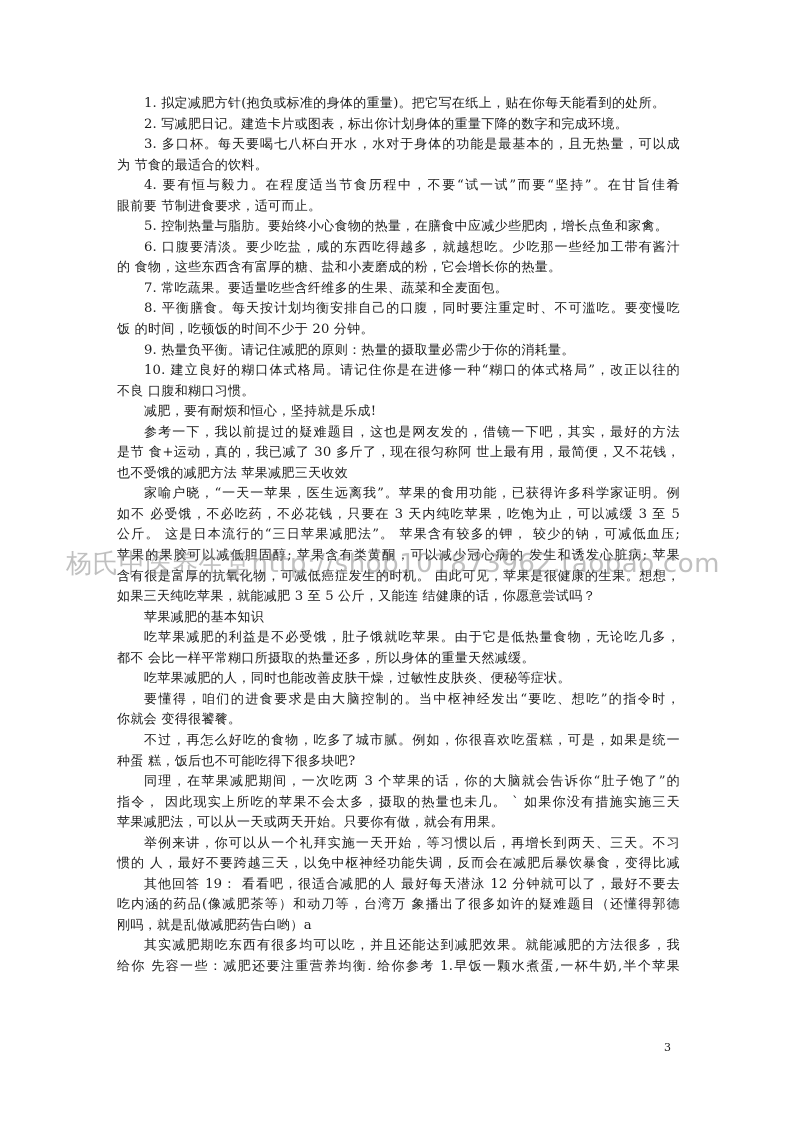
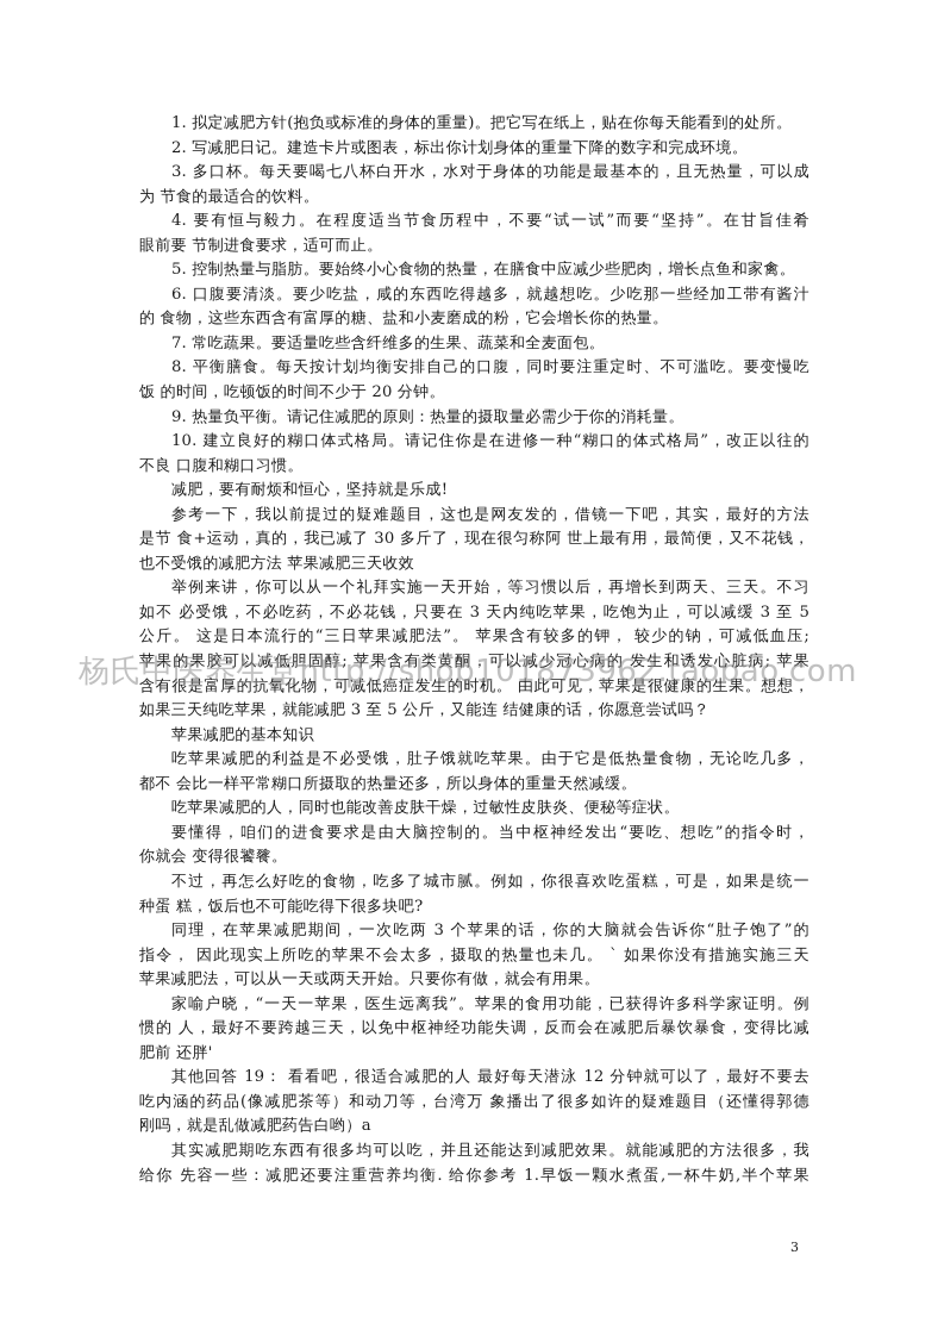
  1. 拟定减肥方针(抱负或标准的身体的重量)。把它写在纸上，贴在你每天能看到的处所。
  2. 写减肥日记。建造卡片或图表，标出你计划身体的重量下降的数字和完成环境。
  3. 多口杯。每天要喝七八杯白开水，水对于身体的功能是最基本的，且无热量，可以成
  为 节食的最适合的饮料。
  4. 要有恒与毅力。在程度适当节食历程中，不要“试一试”而要“坚持”。在甘旨佳肴
  眼前要 节制进食要求，适可而止。
  5. 控制热量与脂肪。要始终小心食物的热量，在膳食中应减少些肥肉，增长点鱼和家禽。
  6. 口腹要清淡。要少吃盐，咸的东西吃得越多，就越想吃。少吃那一些经加工带有酱汁
  的 食物，这些东西含有富厚的糖、盐和小麦磨成的粉，它会增长你的热量。
  7. 常吃蔬果。要适量吃些含纤维多的生果、蔬菜和全麦面包。
  8. 平衡膳食。每天按计划均衡安排自己的口腹，同时要注重定时、不可滥吃。要变慢吃
  饭 的时间，吃顿饭的时间不少于 20 分钟。
  9. 热量负平衡。请记住减肥的原则：热量的摄取量必需少于你的消耗量。
  10. 建立良好的糊口体式格局。请记住你是在进修一种“糊口的体式格局”，改正以往的
  不良 口腹和糊口习惯。
  减肥，要有耐烦和恒心，坚持就是乐成!
  参考一下，我以前提过的疑难题目，这也是网友发的，借镜一下吧，其实，最好的方法
  是节 食+运动，真的，我已减了 30 多斤了，现在很匀称阿 世上最有用，最简便，又不花钱，
  也不受饿的减肥方法 苹果减肥三天收效
- 家喻户晓，“一天一苹果，医生远离我”。苹果的食用功能，已获得许多科学家证明。例
+ 举例来讲，你可以从一个礼拜实施一天开始，等习惯以后，再增长到两天、三天。不习
  如不 必受饿，不必吃药，不必花钱，只要在 3 天内纯吃苹果，吃饱为止，可以减缓 3 至 5
  公斤。 这是日本流行的“三日苹果减肥法”。 苹果含有较多的钾， 较少的钠，可减低血压;
  苹果的果胶可以减低胆固醇; 苹果含有类黄酮，可以减少冠心病的 发生和诱发心脏病; 苹果
  含有很是富厚的抗氧化物，可减低癌症发生的时机。 由此可见，苹果是很健康的生果。想想，
  如果三天纯吃苹果，就能减肥 3 至 5 公斤，又能连 结健康的话，你愿意尝试吗？
  苹果减肥的基本知识
  吃苹果减肥的利益是不必受饿，肚子饿就吃苹果。由于它是低热量食物，无论吃几多，
  都不 会比一样平常糊口所摄取的热量还多，所以身体的重量天然减缓。
  吃苹果减肥的人，同时也能改善皮肤干燥，过敏性皮肤炎、便秘等症状。
  要懂得，咱们的进食要求是由大脑控制的。当中枢神经发出“要吃、想吃”的指令时，
  你就会 变得很饕餮。
  不过，再怎么好吃的食物，吃多了城市腻。例如，你很喜欢吃蛋糕，可是，如果是统一
  种蛋 糕，饭后也不可能吃得下很多块吧?
  同理，在苹果减肥期间，一次吃两 3 个苹果的话，你的大脑就会告诉你“肚子饱了”的
  指令， 因此现实上所吃的苹果不会太多，摄取的热量也未几。 ` 如果你没有措施实施三天
  苹果减肥法，可以从一天或两天开始。只要你有做，就会有用果。
- 举例来讲，你可以从一个礼拜实施一天开始，等习惯以后，再增长到两天、三天。不习
+ 家喻户晓，“一天一苹果，医生远离我”。苹果的食用功能，已获得许多科学家证明。例
  惯的 人，最好不要跨越三天，以免中枢神经功能失调，反而会在减肥后暴饮暴食，变得比减
+ 肥前 还胖'
  其他回答 19： 看看吧，很适合减肥的人 最好每天潜泳 12 分钟就可以了，最好不要去
  吃内涵的药品(像减肥茶等）和动刀等，台湾万 象播出了很多如许的疑难题目（还懂得郭德
  刚吗，就是乱做减肥药告白哟）a
  其实减肥期吃东西有很多均可以吃，并且还能达到减肥效果。就能减肥的方法很多，我
  给你 先容一些：减肥还要注重营养均衡. 给你参考 1.早饭一颗水煮蛋,一杯牛奶,半个苹果
  杨氏中医养生堂http://shop101873962.taobao.com
  3
